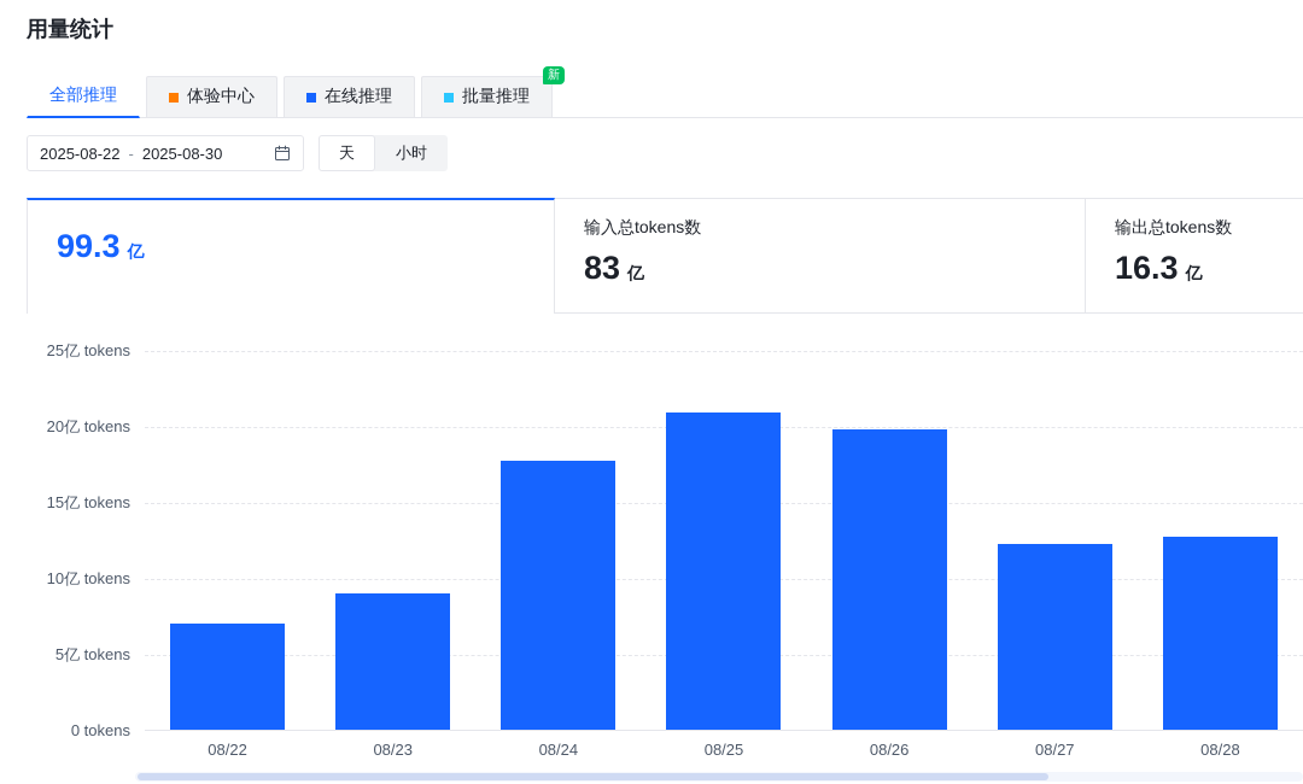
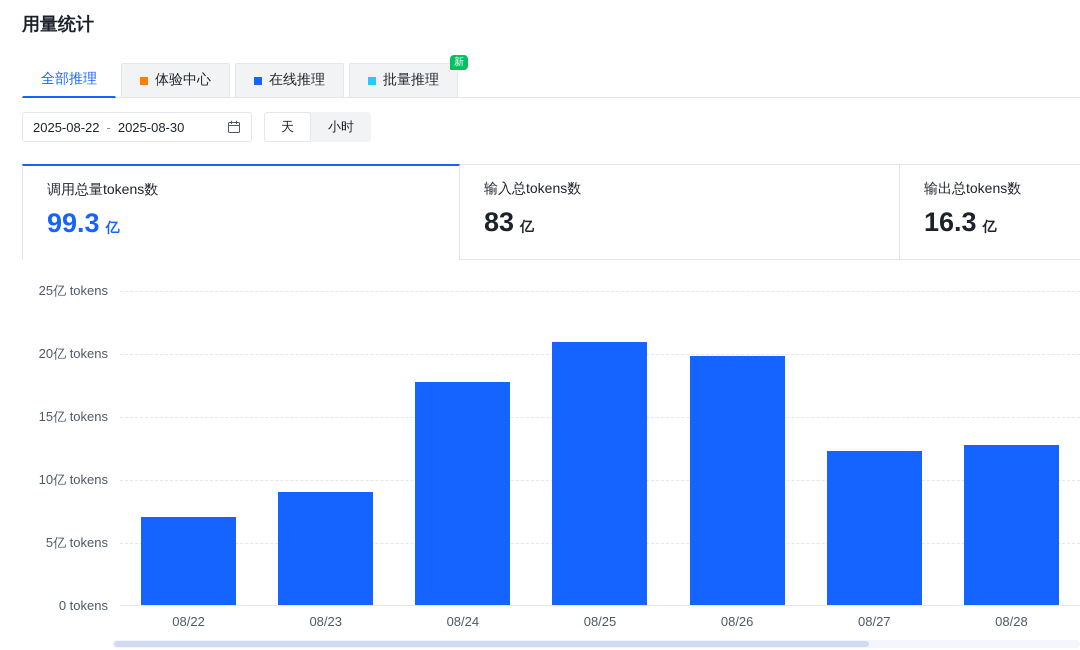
  用量统计
  全部推理
  体验中心
  在线推理
  批量推理
  新
  2025-08-22
  -
  2025-08-30
  天
  小时
+ 调用总量tokens数
  99.3 亿
  输入总tokens数
  83 亿
  输出总tokens数
  16.3 亿
  08/22
  08/23
  08/24
  08/25
  08/26
  08/27
  08/28
  0 tokens
  5亿 tokens
  10亿 tokens
  15亿 tokens
  20亿 tokens
  25亿 tokens
